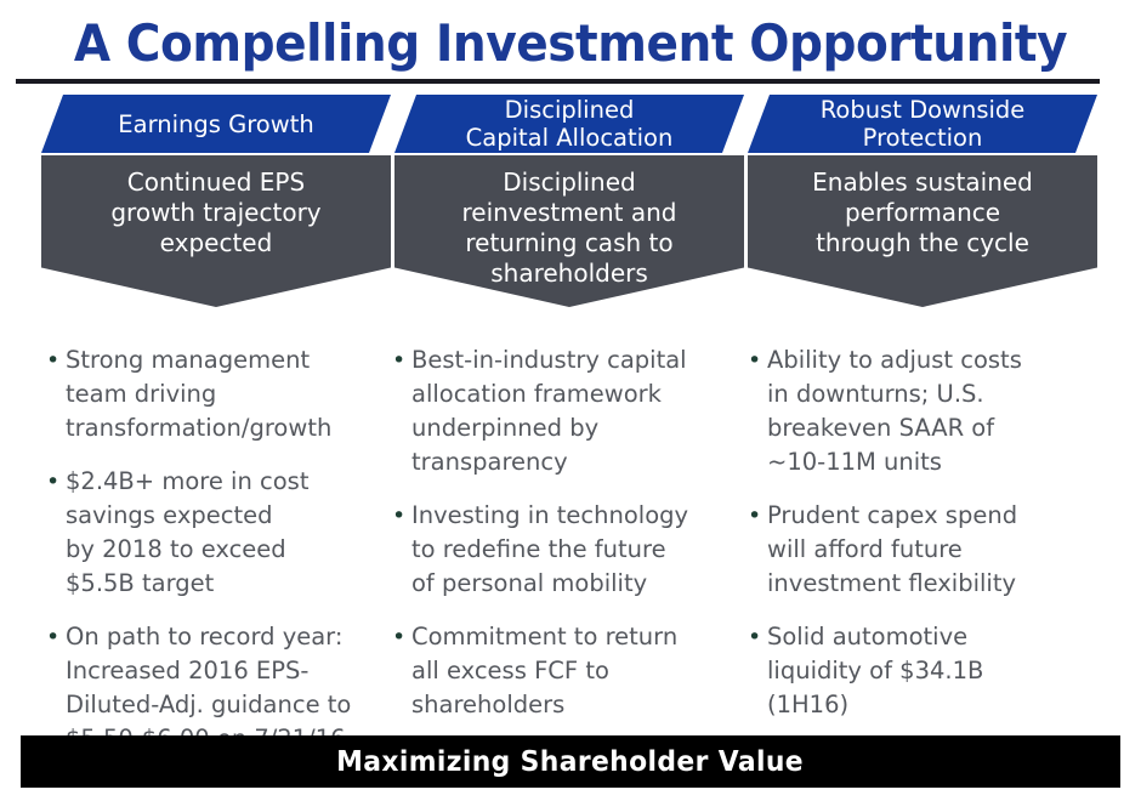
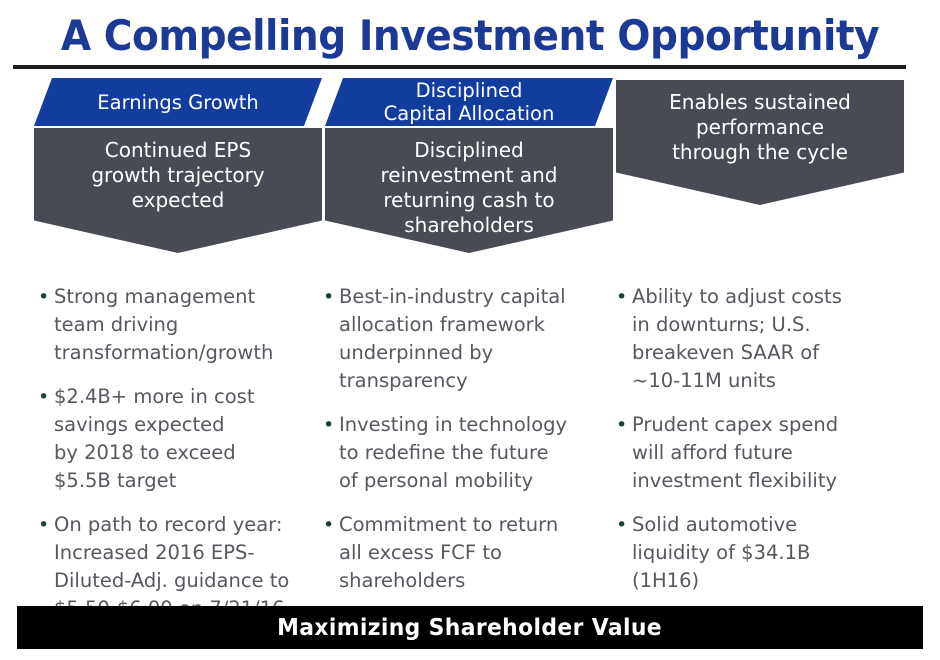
  A Compelling Investment Opportunity
  Earnings Growth
  Continued EPS
  growth trajectory
  expected
  •
  Strong management
  team driving
  transformation/growth
  •
  $2.4B+ more in cost
  savings expected
  by 2018 to exceed
  $5.5B target
  •
  On path to record year:
  Increased 2016 EPS-
  Diluted-Adj. guidance to
  Disciplined
  Capital Allocation
  Disciplined
  reinvestment and
  returning cash to
  shareholders
  •
  Best-in-industry capital
  allocation framework
  underpinned by
  transparency
  •
  Investing in technology
  to redefine the future
  of personal mobility
  •
  Commitment to return
  all excess FCF to
  shareholders
- Robust Downside
- Protection
  Enables sustained
  performance
  through the cycle
  •
  Ability to adjust costs
  in downturns; U.S.
  breakeven SAAR of
  ~10-11M units
  •
  Prudent capex spend
  will afford future
  investment flexibility
  •
  Solid automotive
  liquidity of $34.1B
  (1H16)
  Maximizing Shareholder Value
